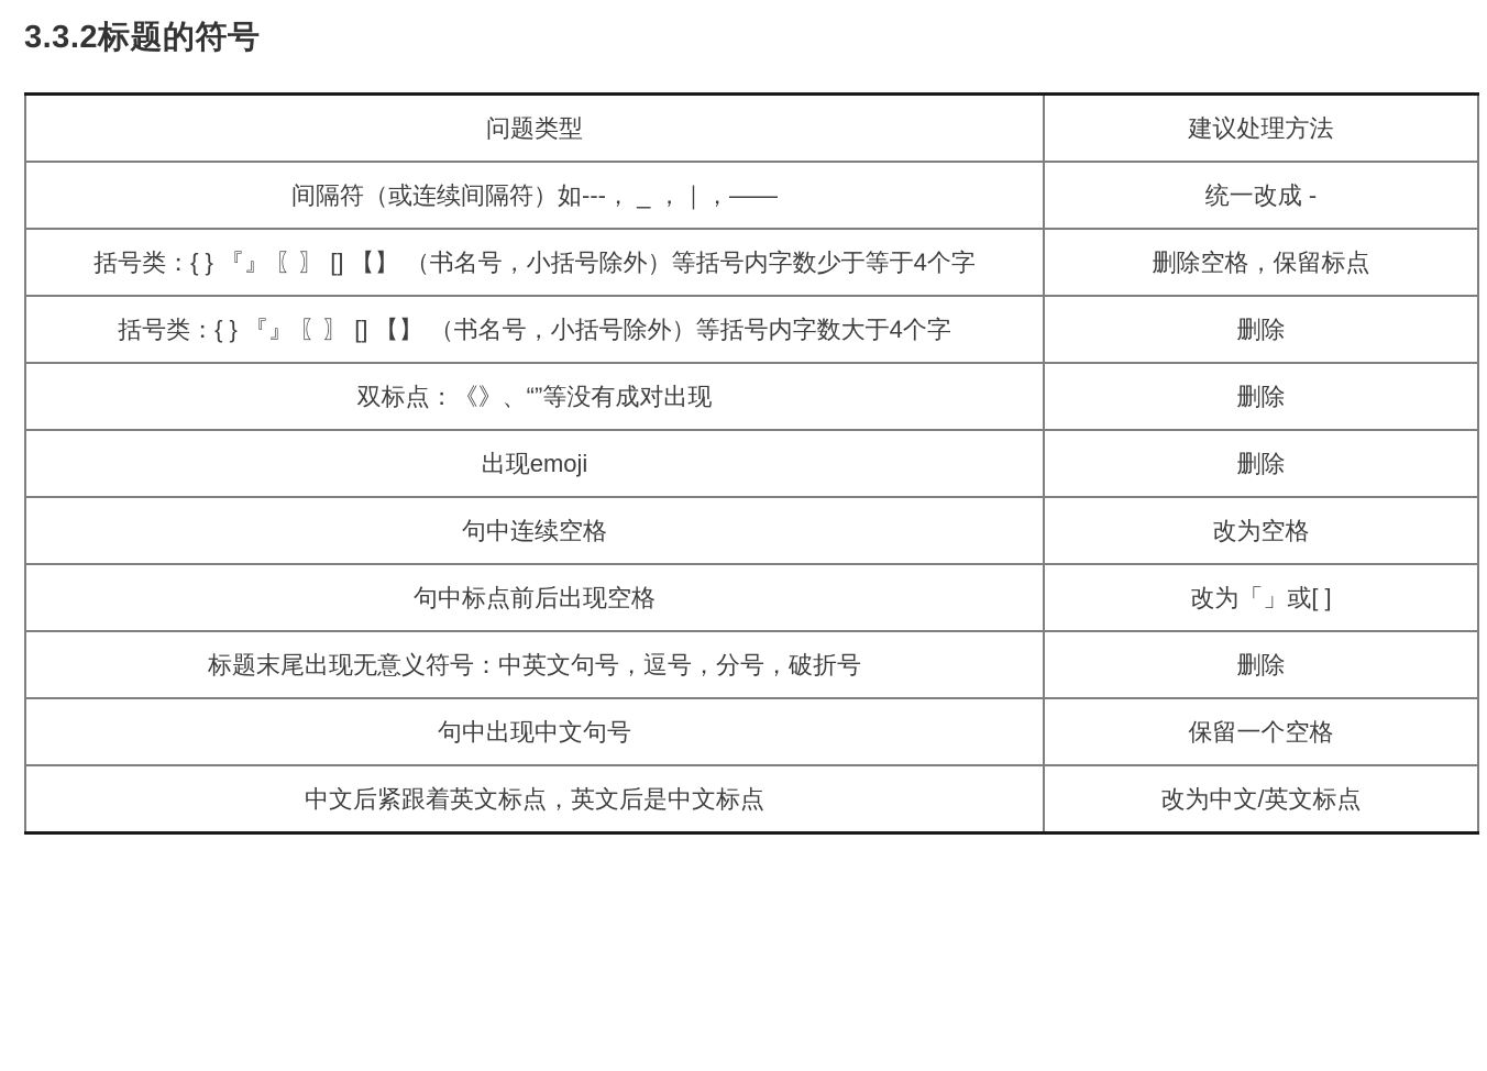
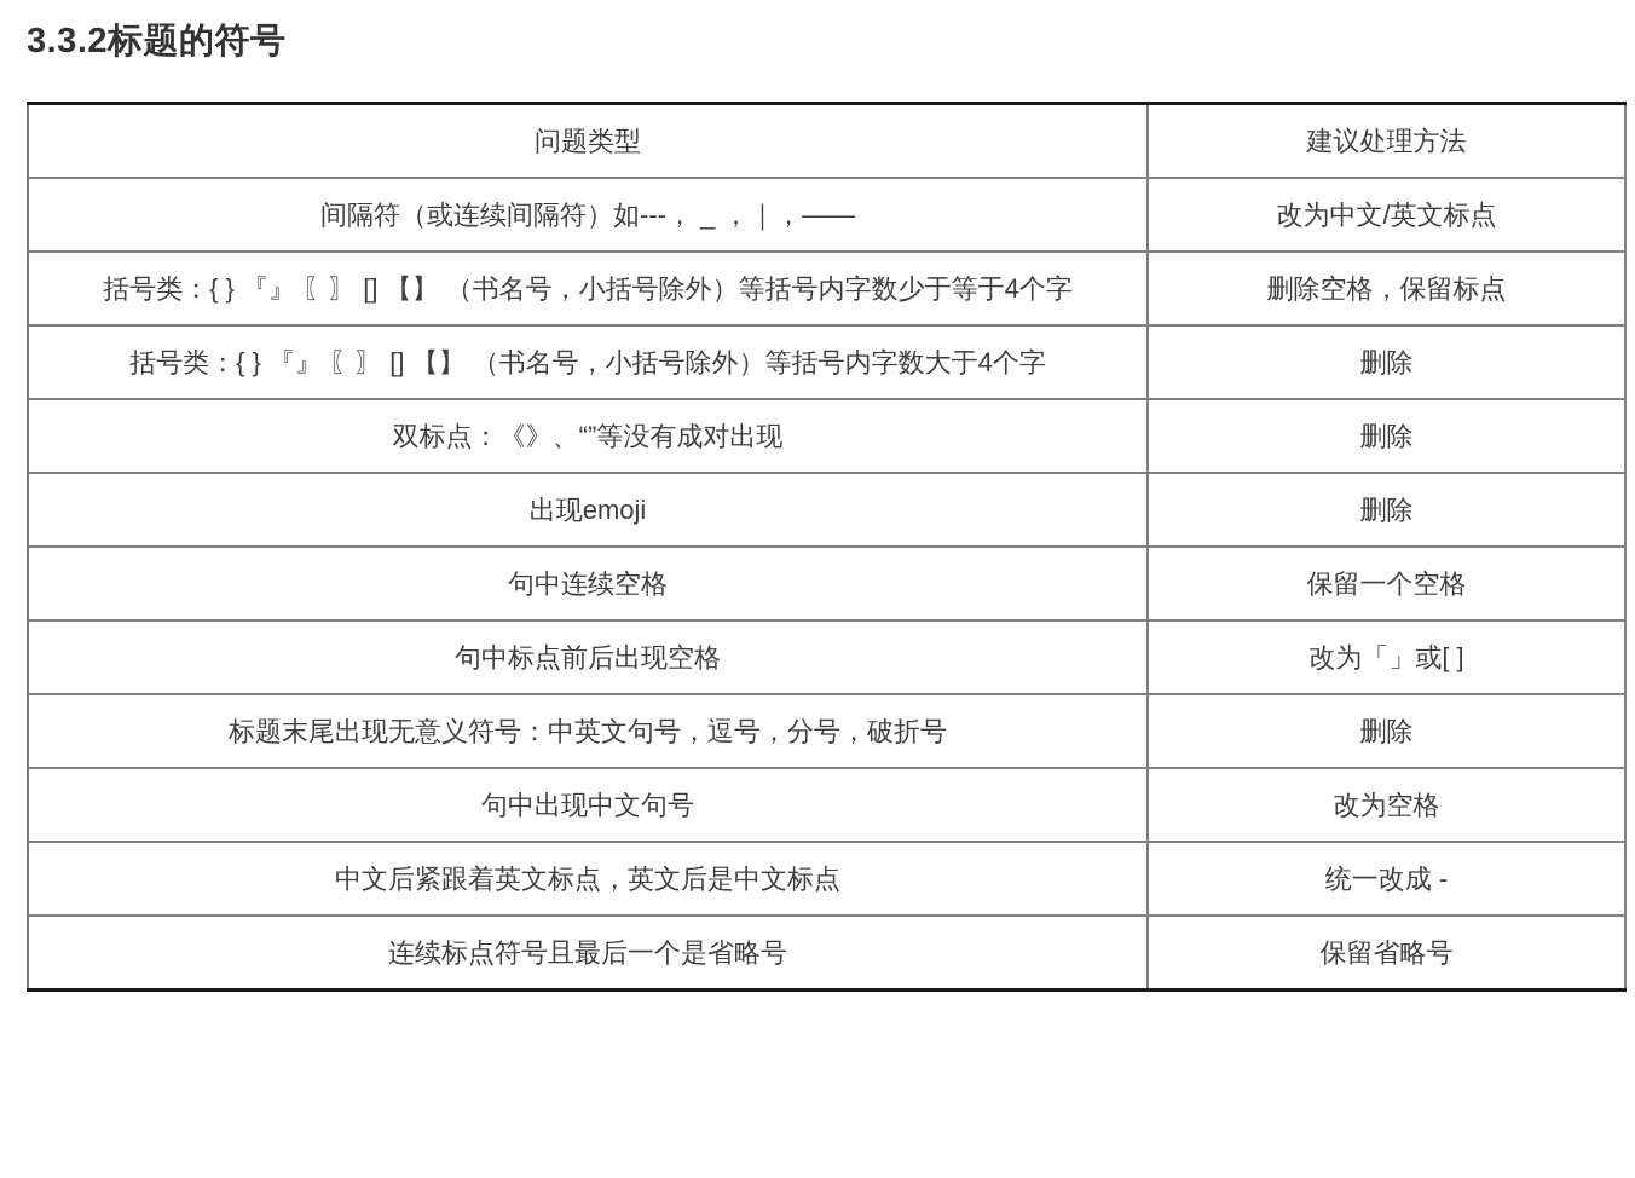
  3.3.2标题的符号
  问题类型	建议处理方法
- 间隔符（或连续间隔符）如---， _ ，｜，——	统一改成 -
+ 间隔符（或连续间隔符）如---， _ ，｜，——	改为中文/英文标点
  括号类：{ } 『』 〖〗 [] 【】 （书名号，小括号除外）等括号内字数少于等于4个字	删除空格，保留标点
  括号类：{ } 『』 〖〗 [] 【】 （书名号，小括号除外）等括号内字数大于4个字	删除
  双标点：《》、“”等没有成对出现	删除
  出现emoji	删除
- 句中连续空格	改为空格
+ 句中连续空格	保留一个空格
  句中标点前后出现空格	改为「」或[ ]
  标题末尾出现无意义符号：中英文句号，逗号，分号，破折号	删除
- 句中出现中文句号	保留一个空格
+ 句中出现中文句号	改为空格
- 中文后紧跟着英文标点，英文后是中文标点	改为中文/英文标点
+ 中文后紧跟着英文标点，英文后是中文标点	统一改成 -
+ 连续标点符号且最后一个是省略号	保留省略号
